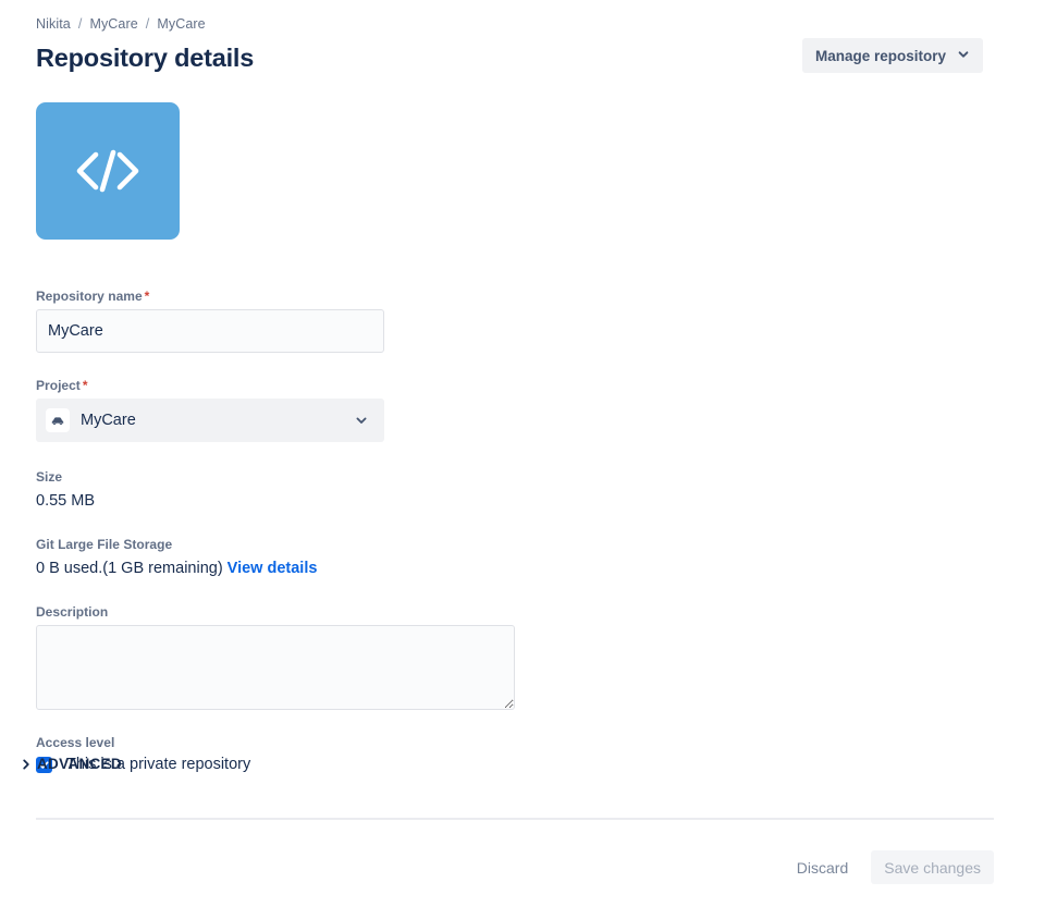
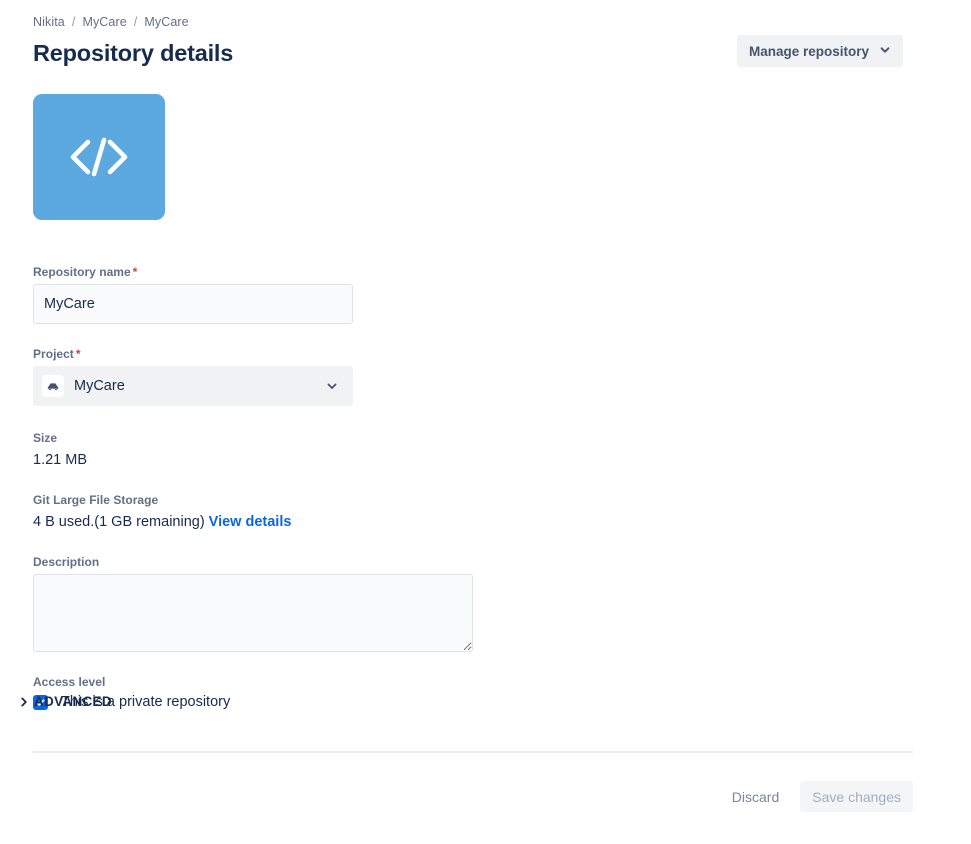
  Nikita / MyCare / MyCare
  Repository details
  Manage repository
  Repository name *
  MyCare
  Project *
  MyCare
  Size
- 0.55 MB
+ 1.21 MB
  Git Large File Storage
- 0 B used.(1 GB remaining) View details
+ 4 B used.(1 GB remaining) View details
  Description
  Access level
  This is a private repository
  ADVANCED
  Discard
  Save changes
